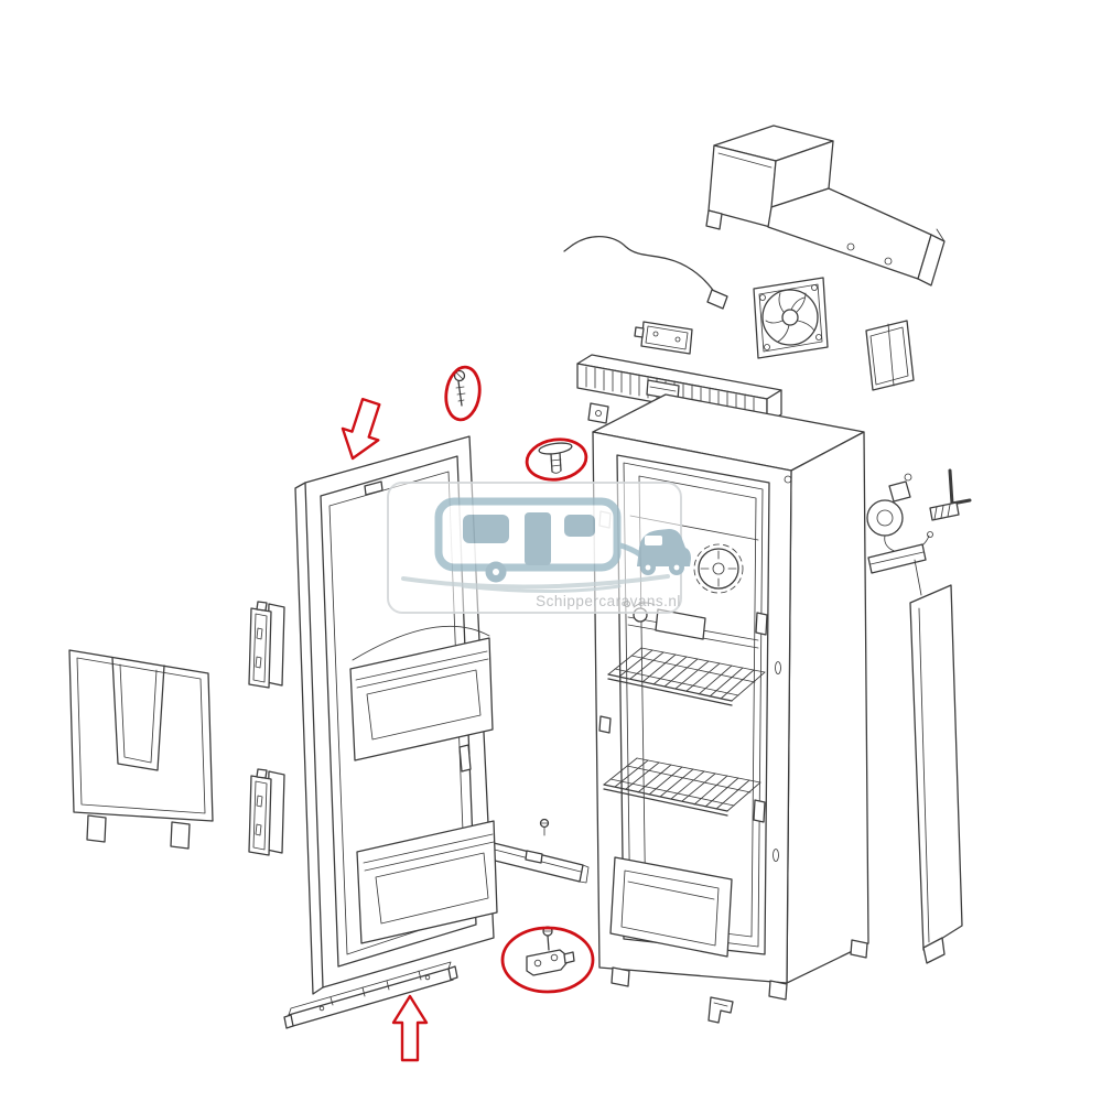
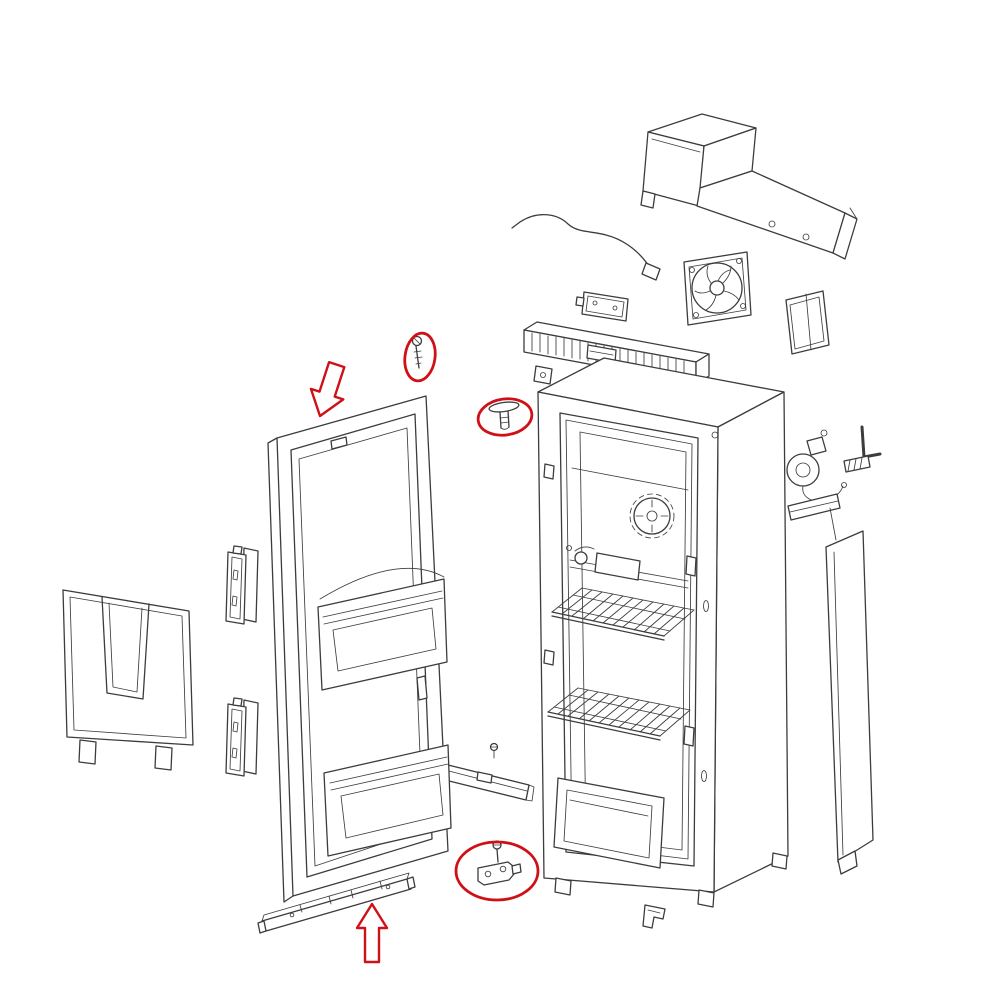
- Schippercaravans.nl
